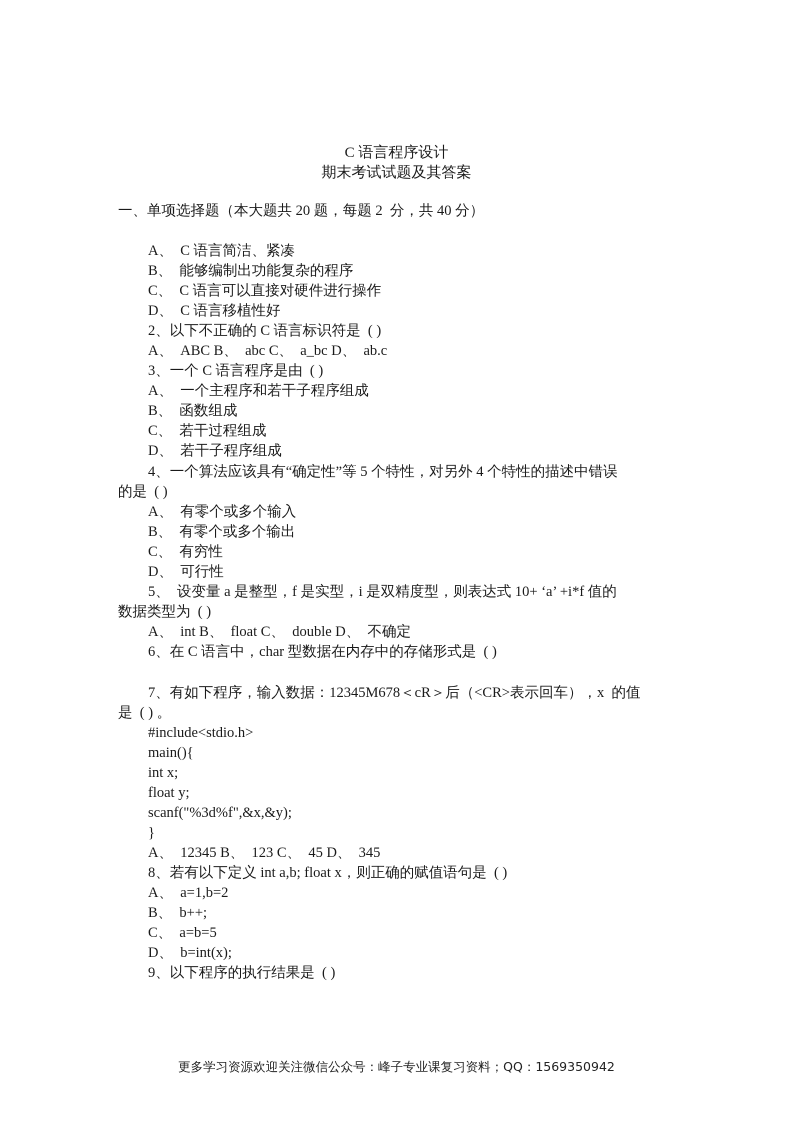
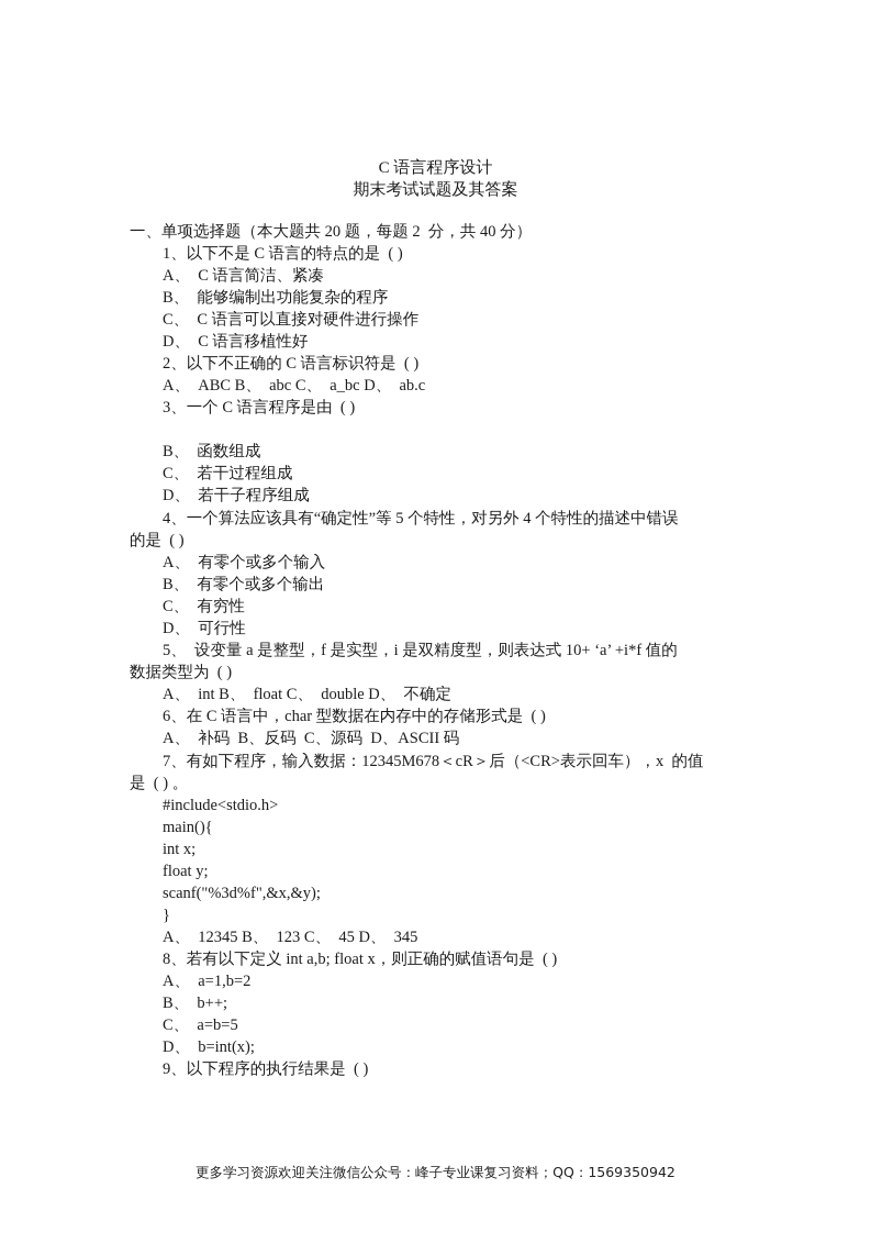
  C 语言程序设计
  期末考试试题及其答案
  一、单项选择题（本大题共 20 题，每题 2 分，共 40 分）
+ 1、以下不是 C 语言的特点的是 ( )
  A、 C 语言简洁、紧凑
  B、 能够编制出功能复杂的程序
  C、 C 语言可以直接对硬件进行操作
  D、 C 语言移植性好
  2、以下不正确的 C 语言标识符是 ( )
  A、 ABC B、 abc C、 a_bc D、 ab.c
  3、一个 C 语言程序是由 ( )
- A、 一个主程序和若干子程序组成
  B、 函数组成
  C、 若干过程组成
  D、 若干子程序组成
  4、一个算法应该具有“确定性”等 5 个特性，对另外 4 个特性的描述中错误
  的是 ( )
  A、 有零个或多个输入
  B、 有零个或多个输出
  C、 有穷性
  D、 可行性
  5、 设变量 a 是整型，f 是实型，i 是双精度型，则表达式 10+ ‘a’ +i*f 值的
  数据类型为 ( )
  A、 int B、 float C、 double D、 不确定
  6、在 C 语言中，char 型数据在内存中的存储形式是 ( )
+ A、 补码 B、反码 C、源码 D、ASCII 码
  7、有如下程序，输入数据：12345M678＜cR＞后（<CR>表示回车），x 的值
  是 ( ) 。
  #include<stdio.h>
  main(){
  int x;
  float y;
  scanf("%3d%f",&x,&y);
  }
  A、 12345 B、 123 C、 45 D、 345
  8、若有以下定义 int a,b; float x，则正确的赋值语句是 ( )
  A、 a=1,b=2
  B、 b++;
  C、 a=b=5
  D、 b=int(x);
  9、以下程序的执行结果是 ( )
  更多学习资源欢迎关注微信公众号：峰子专业课复习资料；QQ：1569350942
